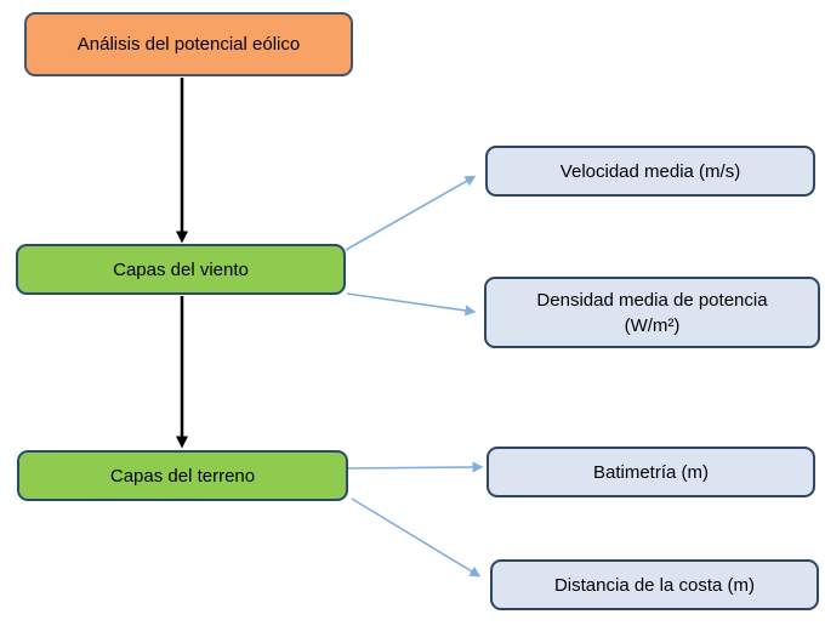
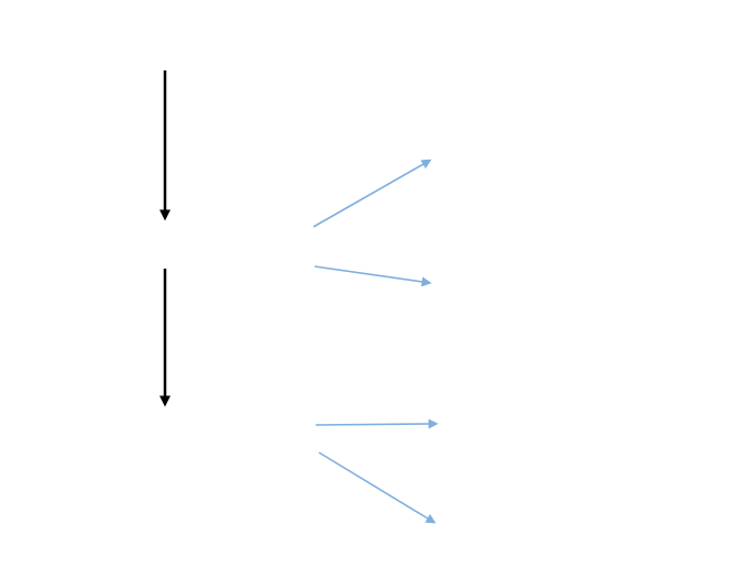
- Análisis del potencial eólico
- Capas del viento
- Capas del terreno
- Velocidad media (m/s)
- Densidad media de potencia (W/m²)
- Batimetría (m)
- Distancia de la costa (m)
